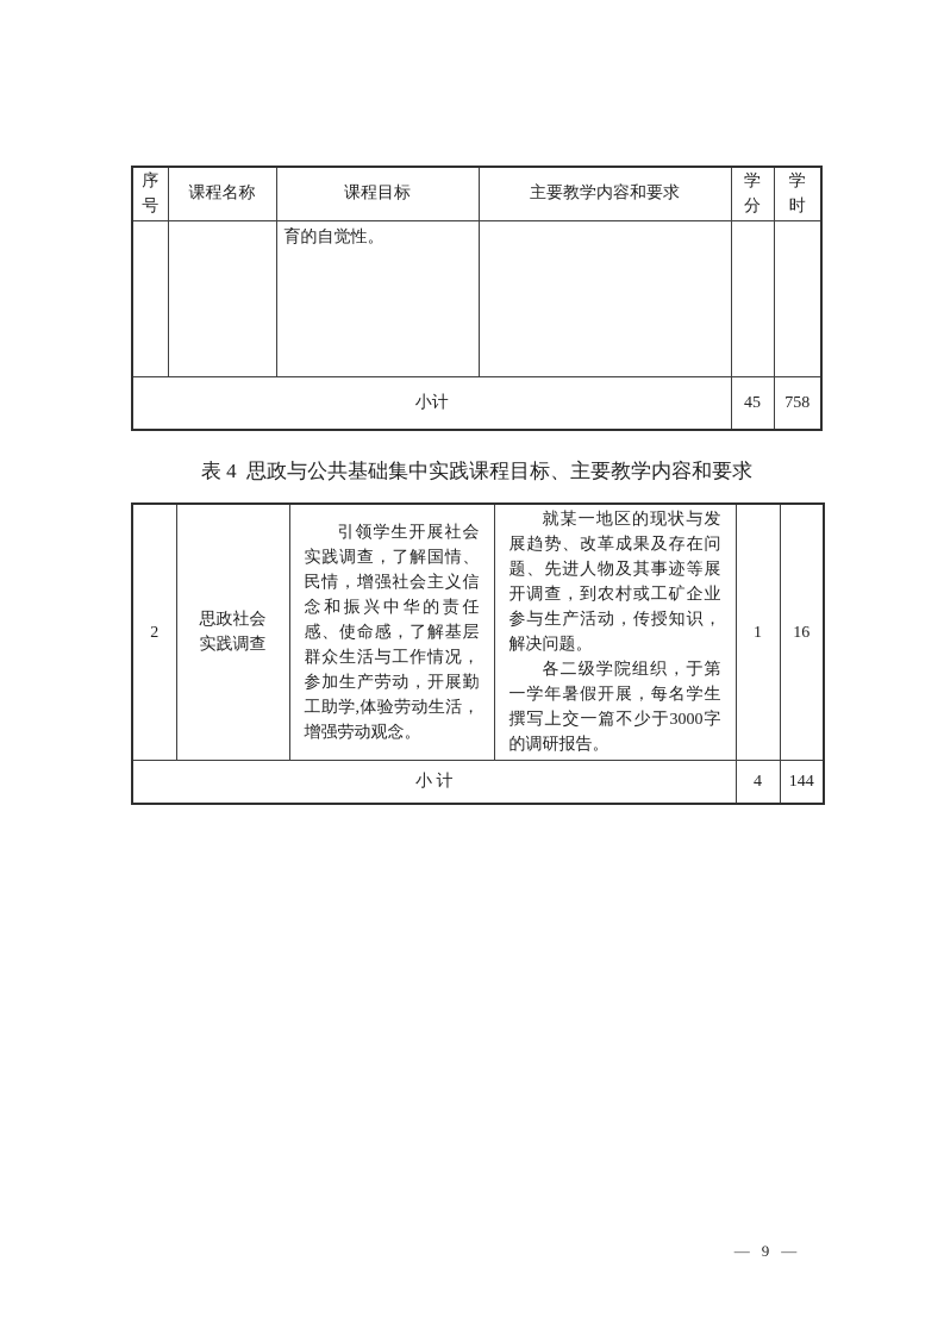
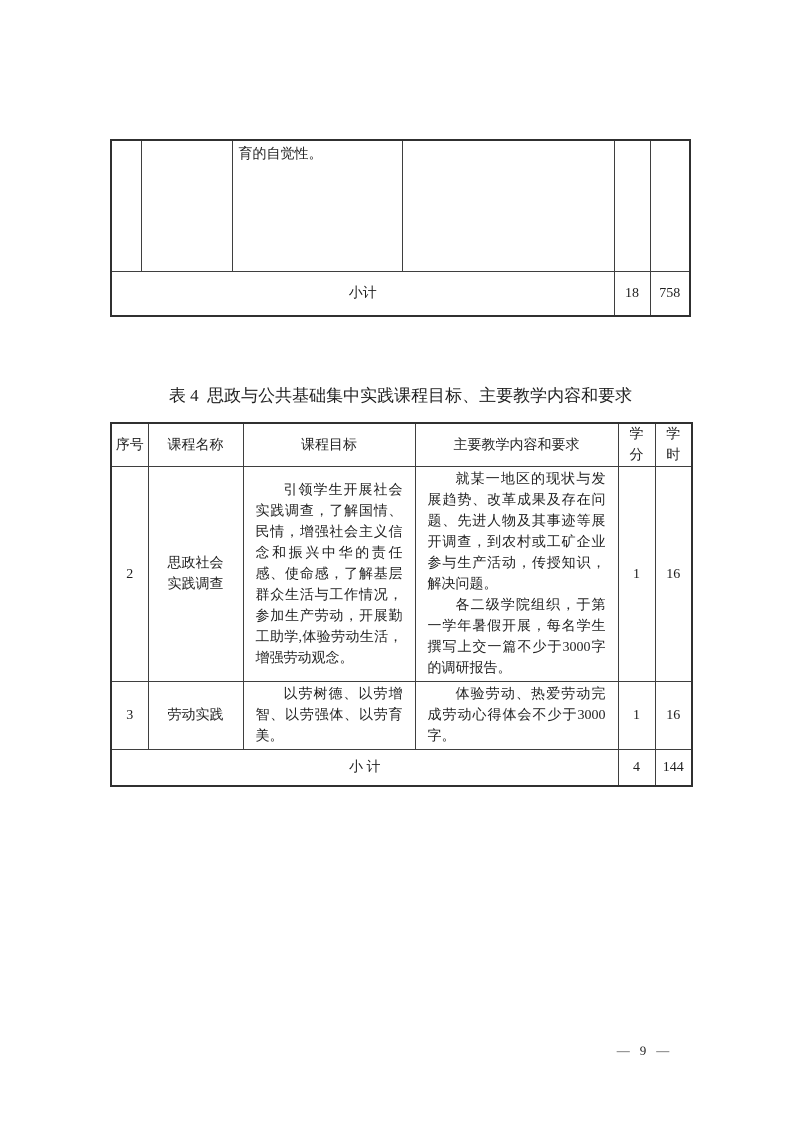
- 序 号	课程名称	课程目标	主要教学内容和要求	学 分	学 时
  		育的自觉性。
- 小计	45	758
+ 小计	18	758
  表 4 思政与公共基础集中实践课程目标、主要教学内容和要求
+ 序号	课程名称	课程目标	主要教学内容和要求	学 分	学 时
  2	思政社会 实践调查	引领学生开展社会实践调查，了解国情、民情，增强社会主义信念和振兴中华的责任感、使命感，了解基层群众生活与工作情况，参加生产劳动，开展勤工助学,体验劳动生活，增强劳动观念。	就某一地区的现状与发展趋势、改革成果及存在问题、先进人物及其事迹等展开调查，到农村或工矿企业参与生产活动，传授知识，解决问题。 各二级学院组织，于第一学年暑假开展，每名学生撰写上交一篇不少于3000字的调研报告。	1	16
+ 3	劳动实践	以劳树德、以劳增智、以劳强体、以劳育美。	体验劳动、热爱劳动完成劳动心得体会不少于3000字。	1	16
  小 计	4	144
  — 9 —
